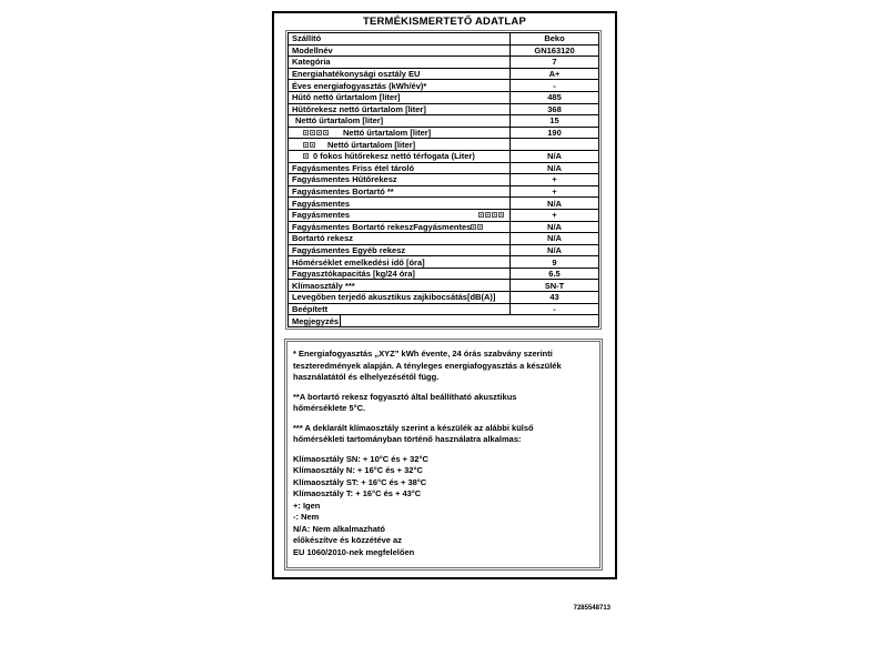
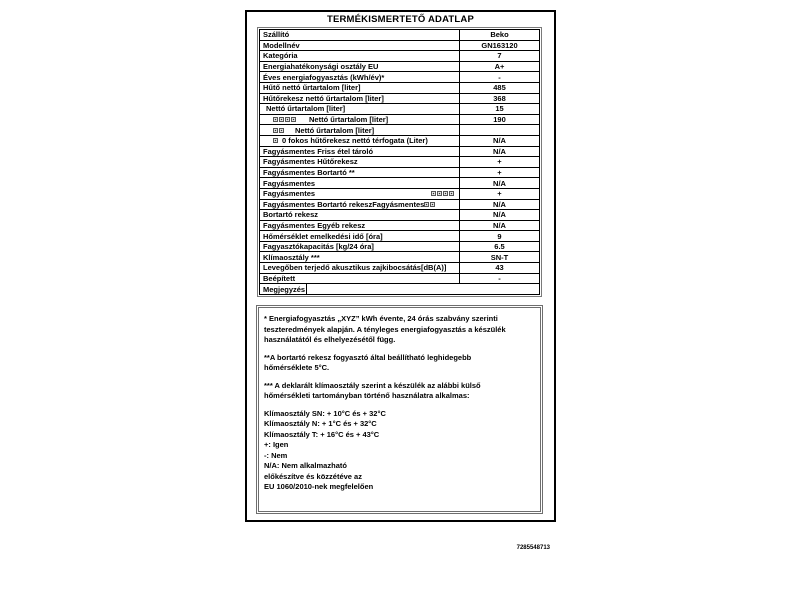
  TERMÉKISMERTETŐ ADATLAP
  Szállító
  Beko
  Modellnév
  GN163120
  Kategória
  7
  Energiahatékonysági osztály EU
  A+
  Éves energiafogyasztás (kWh/év)*
  -
  Hűtő nettó űrtartalom [liter]
  485
  Hűtőrekesz nettó űrtartalom [liter]
  368
  Nettó űrtartalom [liter]
  15
  Nettó űrtartalom [liter]
  190
  Nettó űrtartalom [liter]
  0 fokos hűtőrekesz nettó térfogata (Liter)
  N/A
  Fagyásmentes Friss étel tároló
  N/A
  Fagyásmentes Hűtőrekesz
  +
  Fagyásmentes Bortartó **
  +
  Fagyásmentes
  N/A
  Fagyásmentes
  +
  Fagyásmentes Bortartó rekeszFagyásmentes
  N/A
  Bortartó rekesz
  N/A
  Fagyásmentes Egyéb rekesz
  N/A
  Hőmérséklet emelkedési idő [óra]
  9
  Fagyasztókapacitás [kg/24 óra]
  6.5
  Klímaosztály ***
  SN-T
  Levegőben terjedő akusztikus zajkibocsátás[dB(A)]
  43
  Beépített
  -
  Megjegyzés
  * Energiafogyasztás „XYZ” kWh évente, 24 órás szabvány szerinti
  teszteredmények alapján. A tényleges energiafogyasztás a készülék
  használatától és elhelyezésétől függ.
- **A bortartó rekesz fogyasztó által beállítható akusztikus
+ **A bortartó rekesz fogyasztó által beállítható leghidegebb
  hőmérséklete 5°C.
  *** A deklarált klímaosztály szerint a készülék az alábbi külső
  hőmérsékleti tartományban történő használatra alkalmas:
  Klímaosztály SN: + 10°C és + 32°C
- Klímaosztály N: + 16°C és + 32°C
+ Klímaosztály N: + 1°C és + 32°C
- Klímaosztály ST: + 16°C és + 38°C
  Klímaosztály T: + 16°C és + 43°C
  +: Igen
  -: Nem
  N/A: Nem alkalmazható
  előkészítve és közzétéve az
  EU 1060/2010-nek megfelelően
